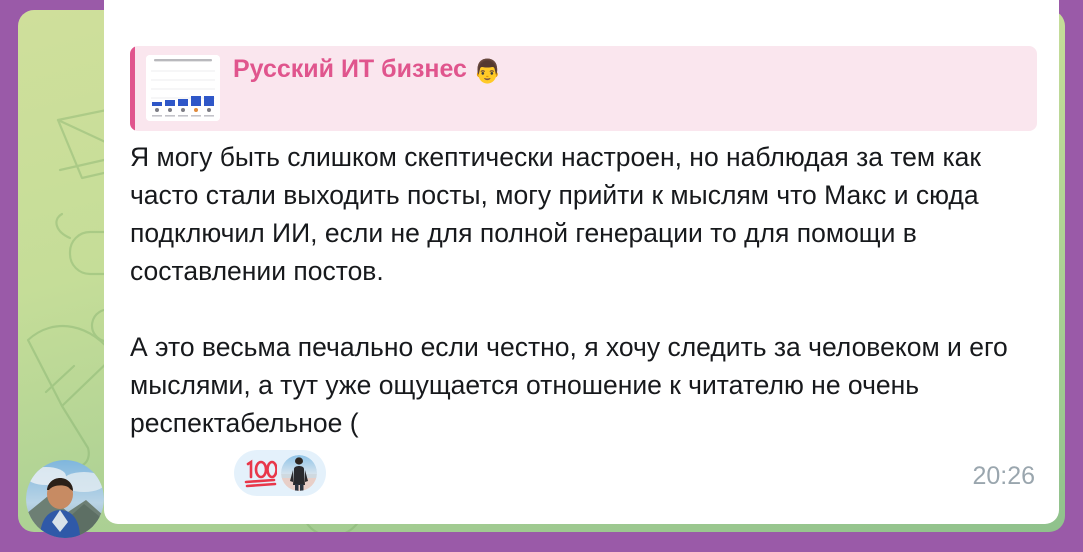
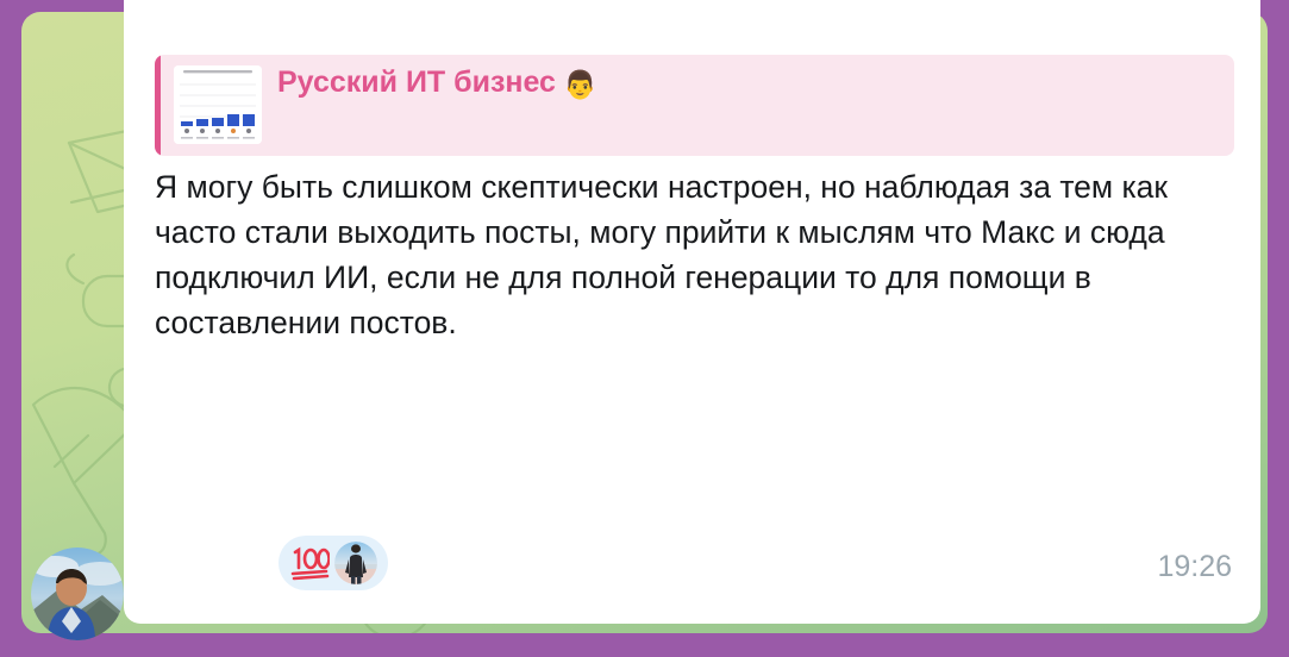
  Русский ИТ бизнес 👨
  Я могу быть слишком скептически настроен, но наблюдая за тем как часто стали выходить посты, могу прийти к мыслям что Макс и сюда подключил ИИ, если не для полной генерации то для помощи в составлении постов.
- А это весьма печально если честно, я хочу следить за человеком и его мыслями, а тут уже ощущается отношение к читателю не очень респектабельное (
- 20:26
+ 19:26
